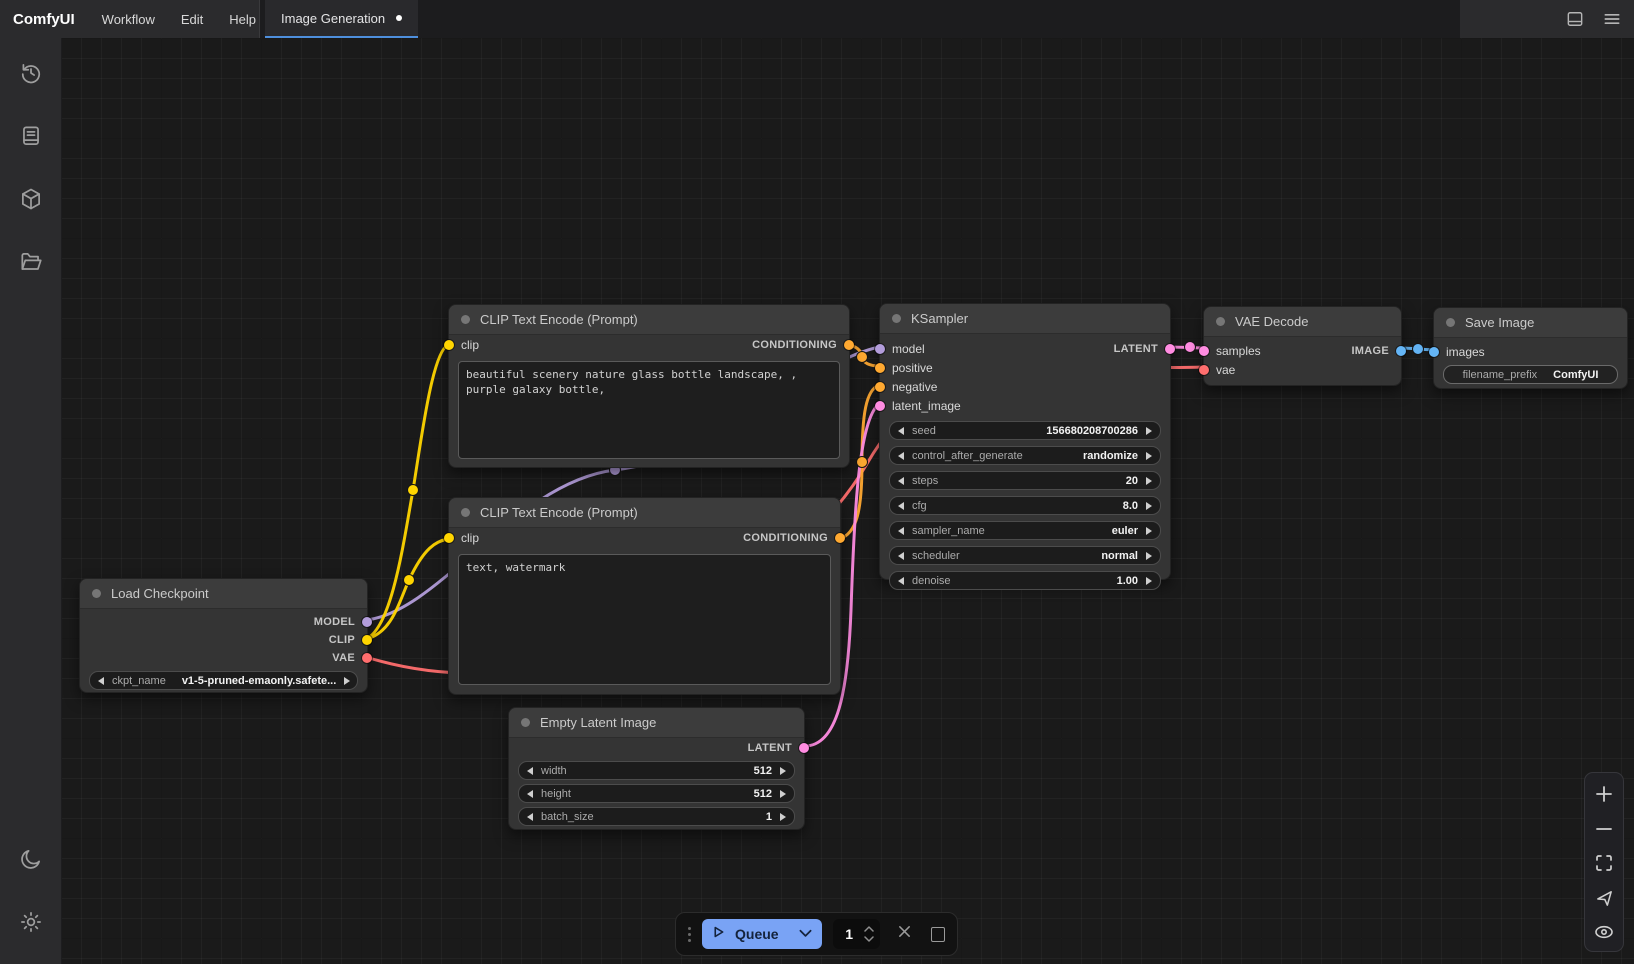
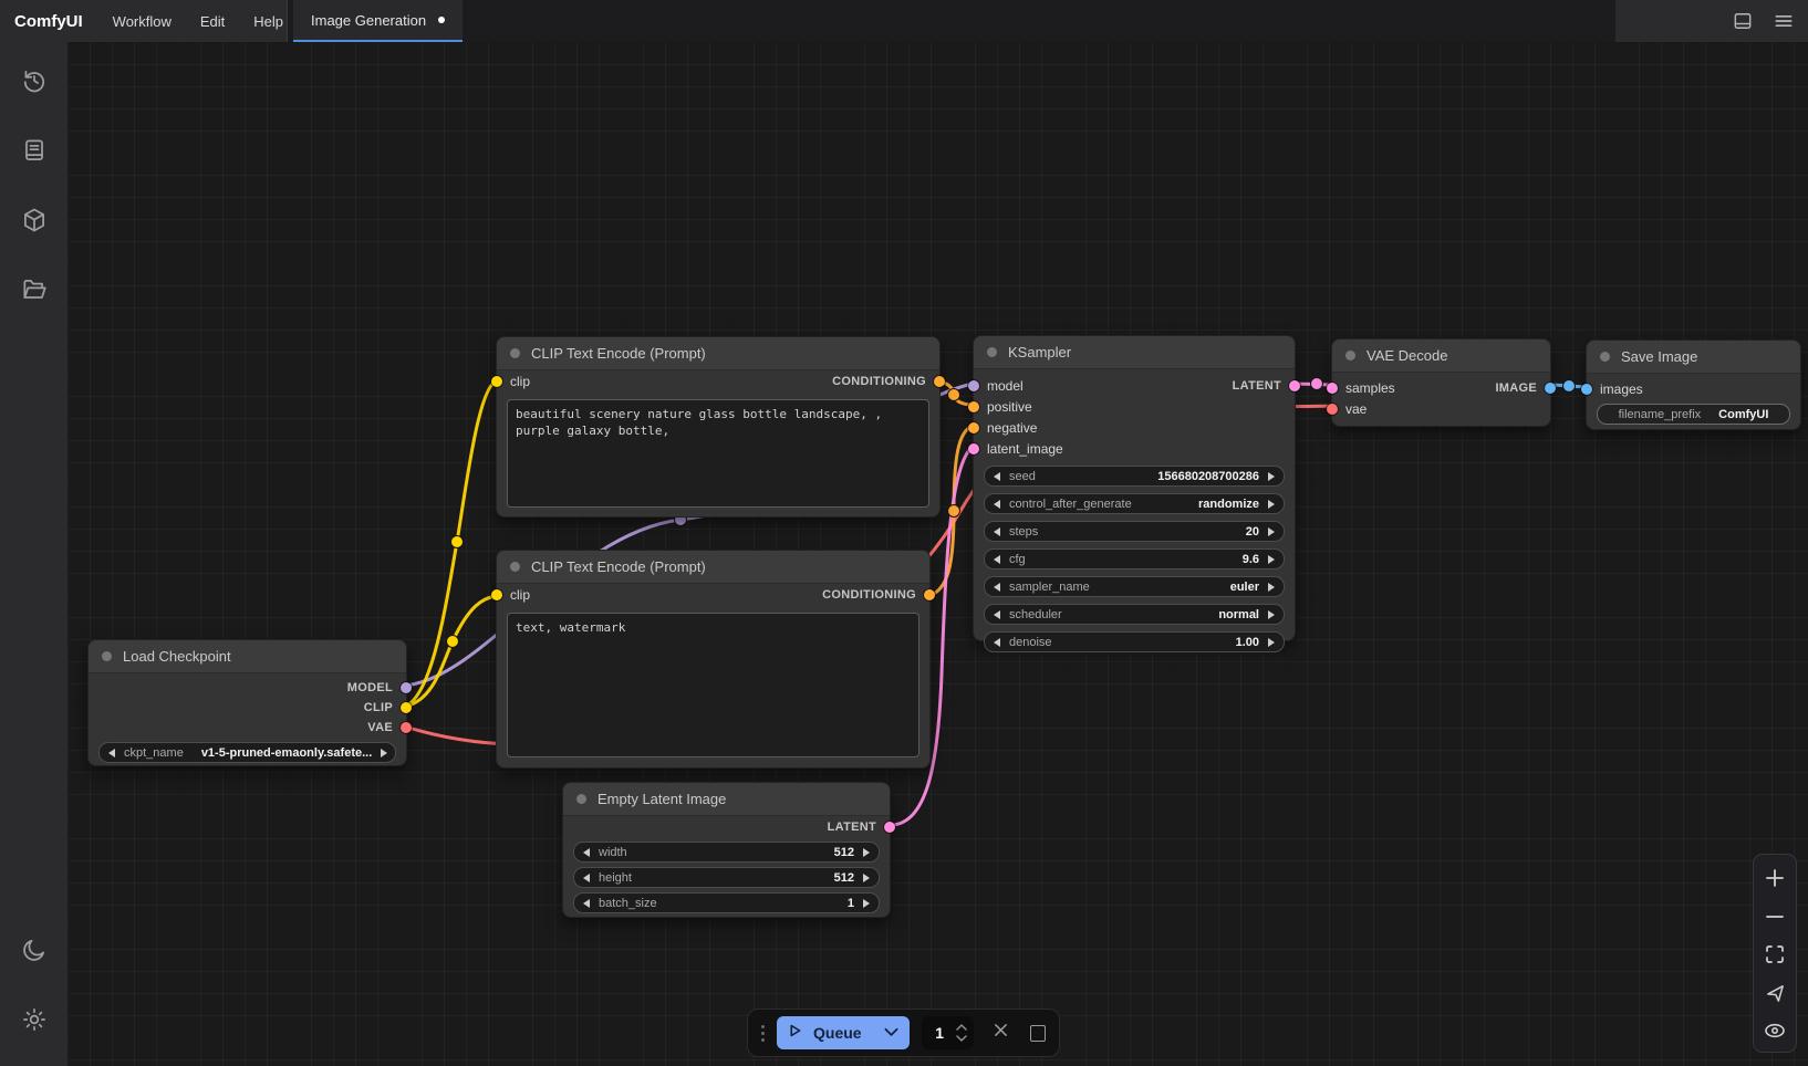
  ComfyUI
  Workflow
  Edit
  Help
  Image Generation
  CLIP Text Encode (Prompt)
  clip
  CONDITIONING
  beautiful scenery nature glass bottle landscape, , purple galaxy bottle,
  CLIP Text Encode (Prompt)
  clip
  CONDITIONING
  text, watermark
  Load Checkpoint
  MODEL
  CLIP
  VAE
  ckpt_name
  v1-5-pruned-emaonly.safete...
  Empty Latent Image
  LATENT
  width
  512
  height
  512
  batch_size
  1
  KSampler
  model
  LATENT
  positive
  negative
  latent_image
  seed
  156680208700286
  control_after_generate
  randomize
  steps
  20
  cfg
- 8.0
+ 9.6
  sampler_name
  euler
  scheduler
  normal
  denoise
  1.00
  VAE Decode
  samples
  IMAGE
  vae
  Save Image
  images
  filename_prefix
  ComfyUI
  Queue
  1
